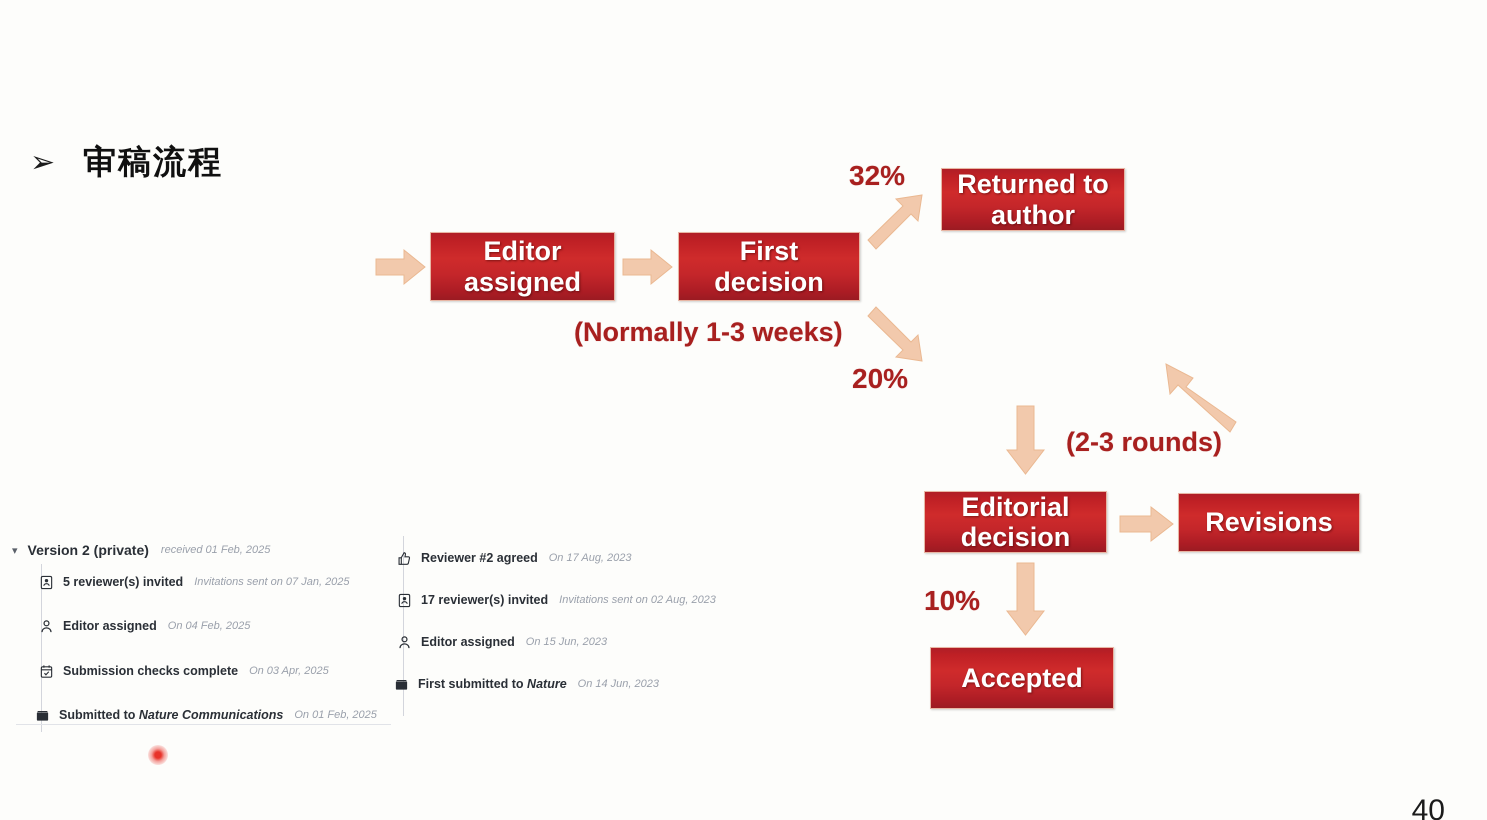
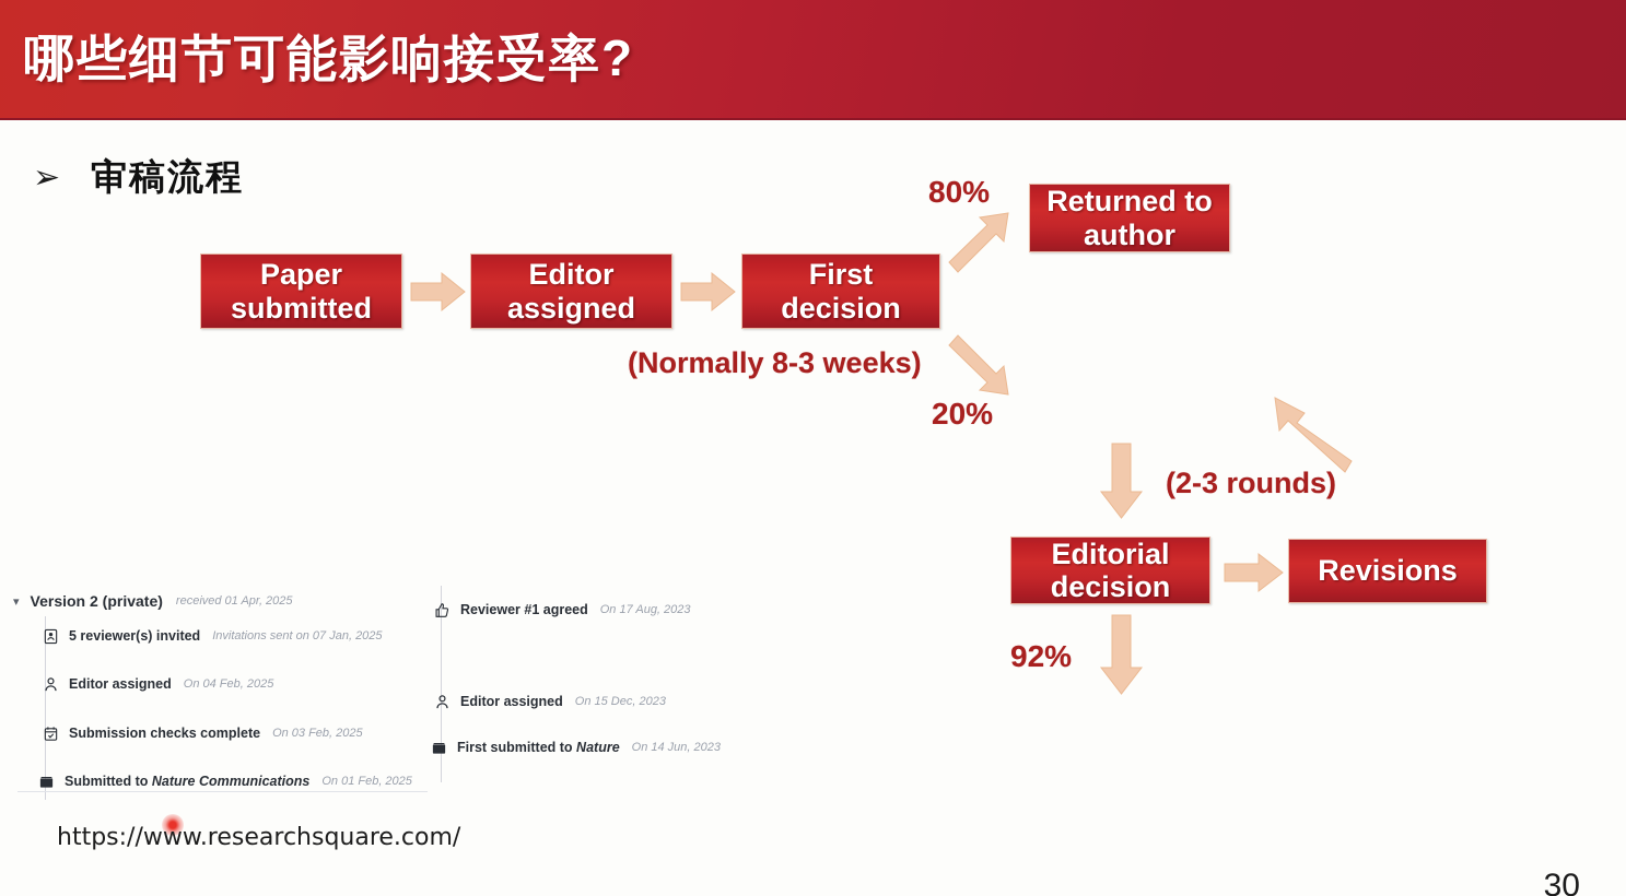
+ 哪些细节可能影响接受率?
  ➢
  审稿流程
+ Paper
+ submitted
  Editor
  assigned
  First
  decision
  Returned to
  author
  Editorial
  decision
  Revisions
- Accepted
- 32%
+ 80%
  20%
- 10%
+ 92%
- (Normally 1-3 weeks)
+ (Normally 8-3 weeks)
  (2-3 rounds)
  ▾
  Version 2 (private)
- received 01 Feb, 2025
+ received 01 Apr, 2025
  5 reviewer(s) invited
  Invitations sent on 07 Jan, 2025
  Editor assigned
  On 04 Feb, 2025
  Submission checks complete
- On 03 Apr, 2025
+ On 03 Feb, 2025
  Submitted to Nature Communications
  On 01 Feb, 2025
- Reviewer #2 agreed
+ Reviewer #1 agreed
  On 17 Aug, 2023
- 17 reviewer(s) invited
- Invitations sent on 02 Aug, 2023
  Editor assigned
- On 15 Jun, 2023
+ On 15 Dec, 2023
  First submitted to Nature
  On 14 Jun, 2023
+ https://www.researchsquare.com/
- 40
+ 30
